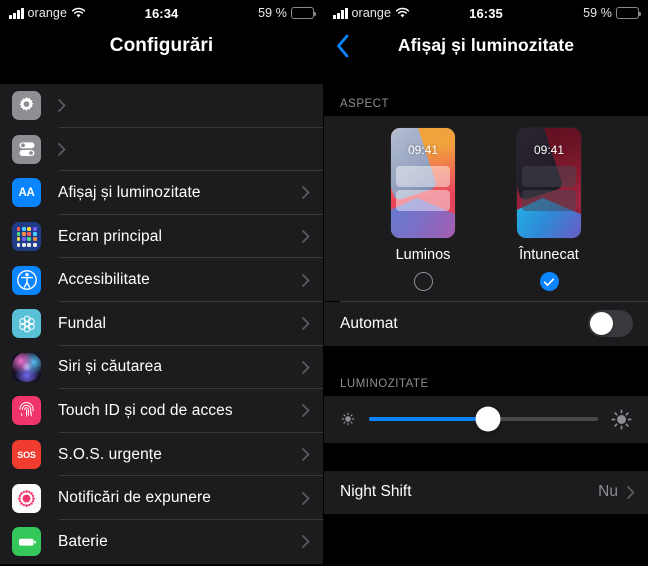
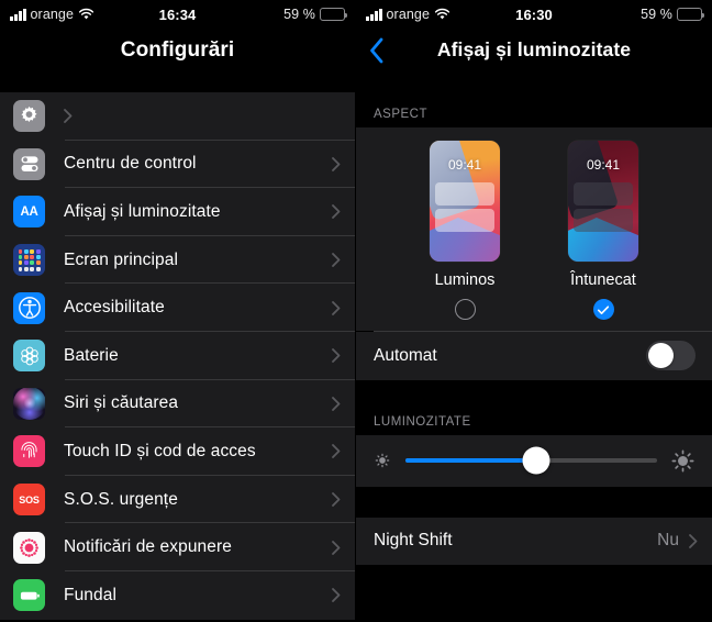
  orange
  16:34
  59 %
  Configurări
+ Centru de control
  AA
  Afișaj și luminozitate
  Ecran principal
  Accesibilitate
- Fundal
+ Baterie
  Siri și căutarea
  Touch ID și cod de acces
  SOS
  S.O.S. urgențe
  Notificări de expunere
- Baterie
+ Fundal
  orange
- 16:35
+ 16:30
  59 %
  Afișaj și luminozitate
  ASPECT
  09:41
  Luminos
  09:41
  Întunecat
  Automat
  LUMINOZITATE
  Night Shift
  Nu
